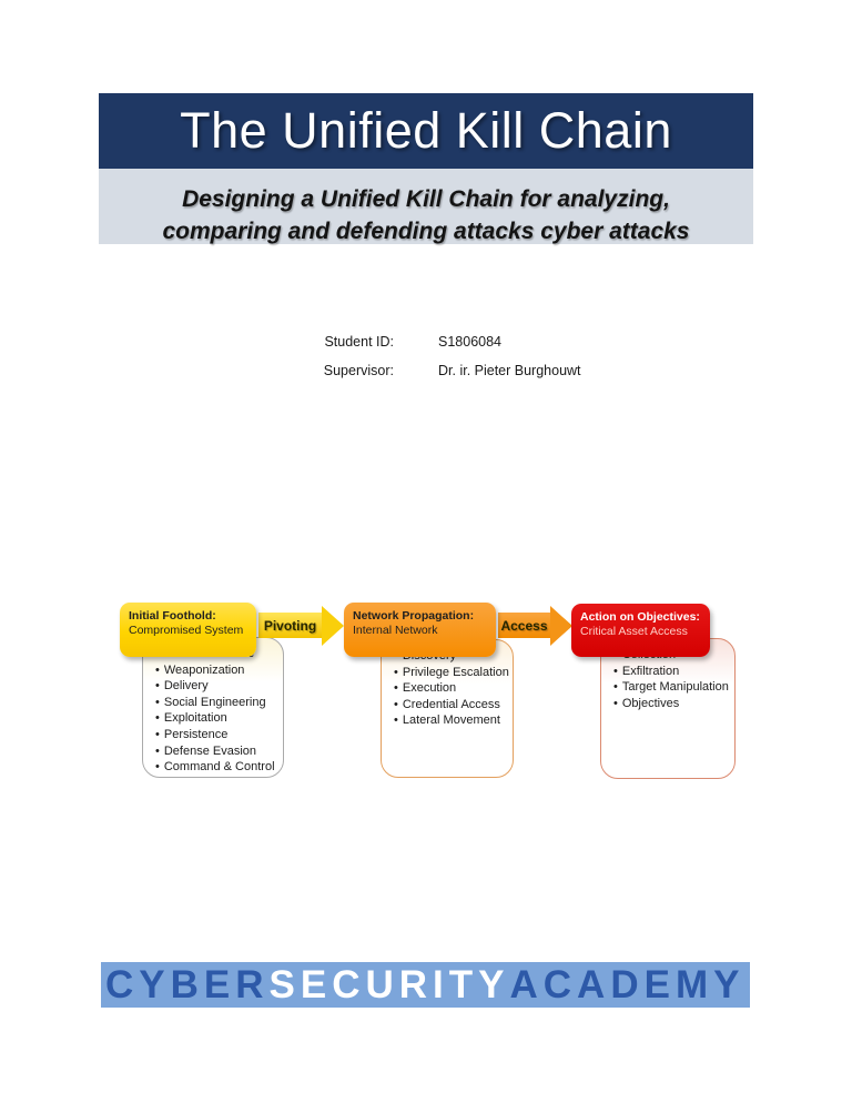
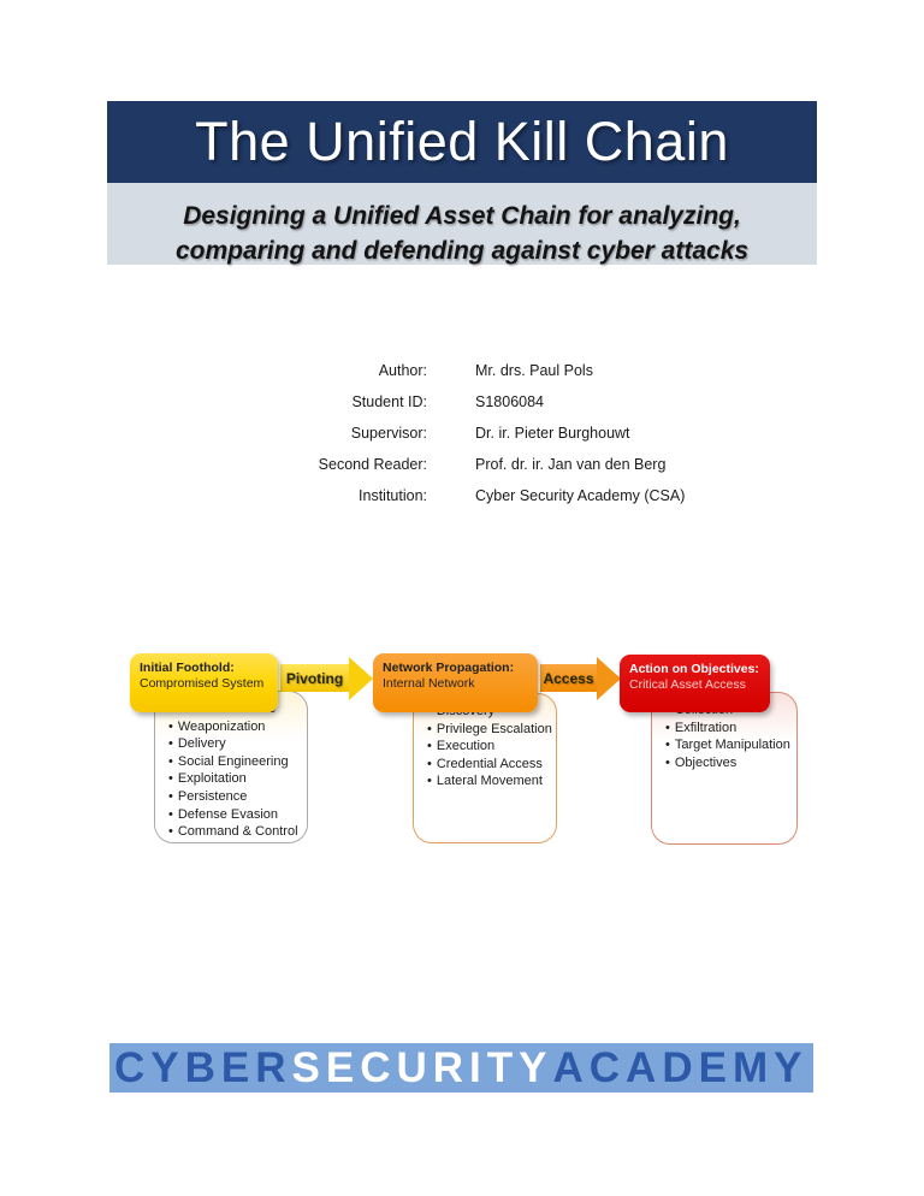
  The Unified Kill Chain
- Designing a Unified Kill Chain for analyzing,
+ Designing a Unified Asset Chain for analyzing,
- comparing and defending attacks cyber attacks
+ comparing and defending against cyber attacks
+ Author:
+ Mr. drs. Paul Pols
  Student ID:
  S1806084
  Supervisor:
  Dr. ir. Pieter Burghouwt
+ Second Reader:
+ Prof. dr. ir. Jan van den Berg
+ Institution:
+ Cyber Security Academy (CSA)
  Weaponization
  Delivery
  Social Engineering
  Exploitation
  Persistence
  Defense Evasion
  Command & Control
  Privilege Escalation
  Execution
  Credential Access
  Lateral Movement
  Exfiltration
  Target Manipulation
  Objectives
  Pivoting
  Access
  Initial Foothold:
  Compromised System
  Network Propagation:
  Internal Network
  Action on Objectives:
  Critical Asset Access
  CYBER
  SECURITY
  ACADEMY
